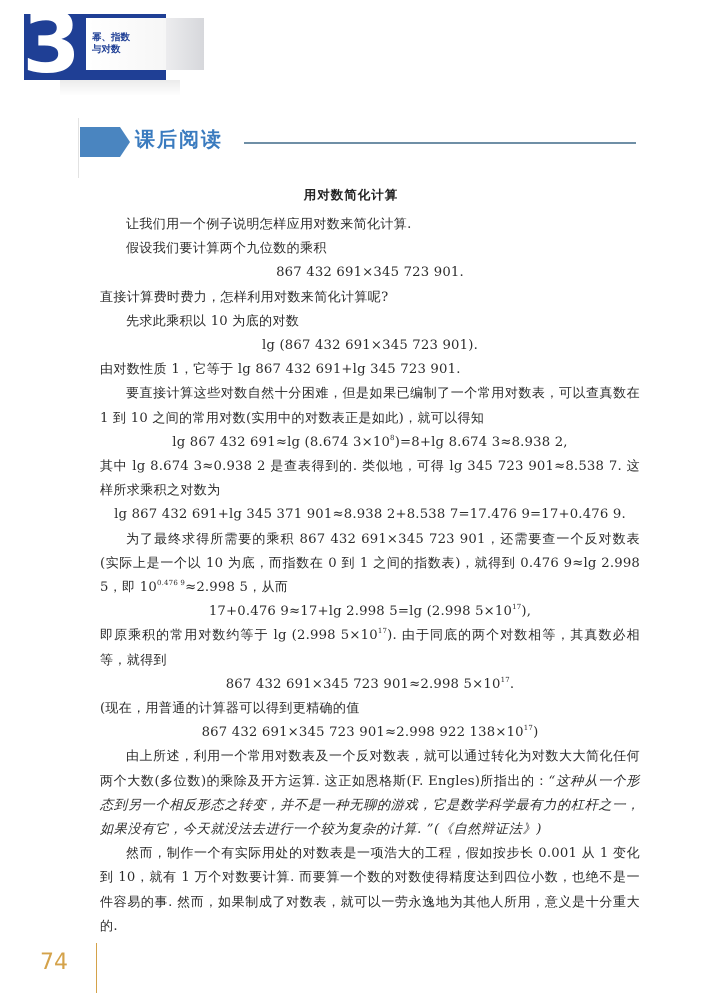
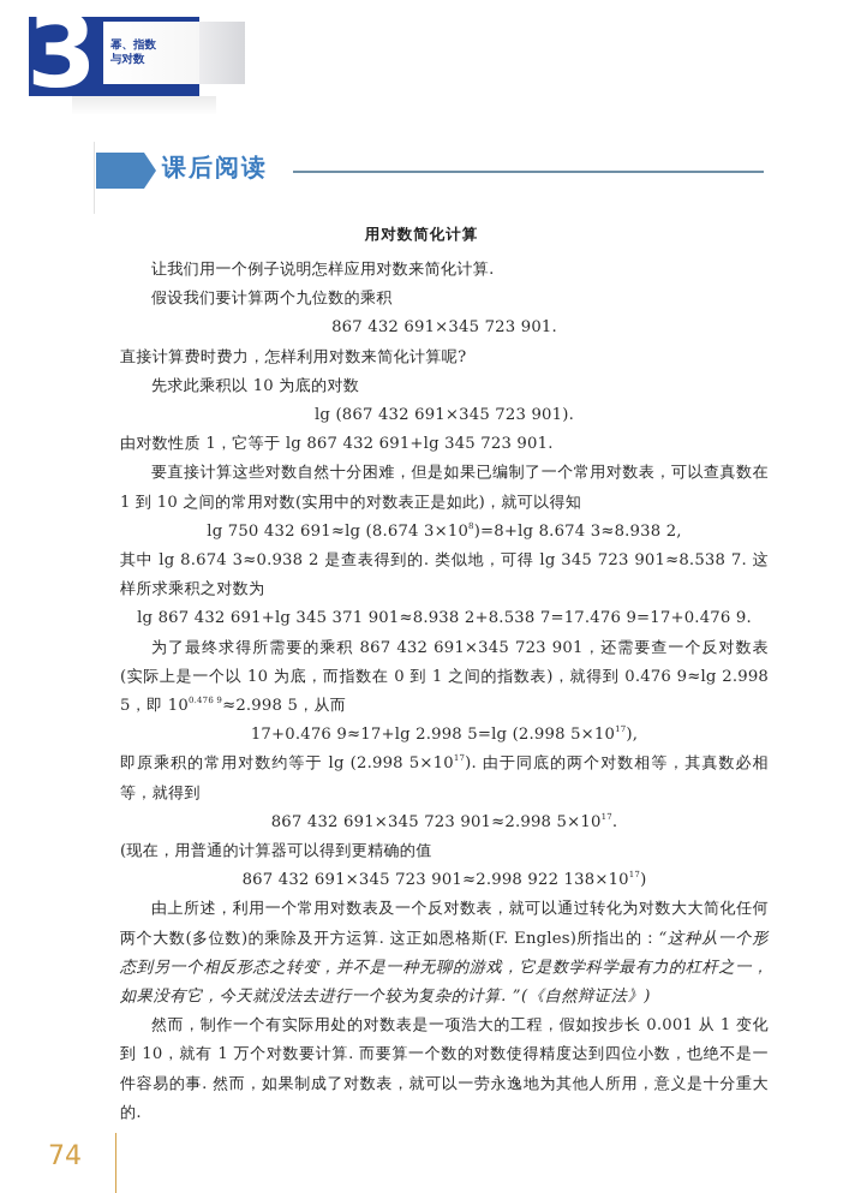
  3
  幂、指数
  与对数
  课后阅读
  用对数简化计算
  让我们用一个例子说明怎样应用对数来简化计算.
  假设我们要计算两个九位数的乘积
  867 432 691×345 723 901.
  直接计算费时费力，怎样利用对数来简化计算呢?
  先求此乘积以 10 为底的对数
  lg (867 432 691×345 723 901).
  由对数性质 1，它等于 lg 867 432 691+lg 345 723 901.
  要直接计算这些对数自然十分困难，但是如果已编制了一个常用对数表，可以查真数在 1 到 10 之间的常用对数(实用中的对数表正是如此)，就可以得知
- lg 867 432 691≈lg (8.674 3×108)=8+lg 8.674 3≈8.938 2,
+ lg 750 432 691≈lg (8.674 3×108)=8+lg 8.674 3≈8.938 2,
  其中 lg 8.674 3≈0.938 2 是查表得到的. 类似地，可得 lg 345 723 901≈8.538 7. 这样所求乘积之对数为
  lg 867 432 691+lg 345 371 901≈8.938 2+8.538 7=17.476 9=17+0.476 9.
  为了最终求得所需要的乘积 867 432 691×345 723 901，还需要查一个反对数表(实际上是一个以 10 为底，而指数在 0 到 1 之间的指数表)，就得到 0.476 9≈lg 2.998 5，即 100.476 9≈2.998 5，从而
  17+0.476 9≈17+lg 2.998 5=lg (2.998 5×1017),
  即原乘积的常用对数约等于 lg (2.998 5×1017). 由于同底的两个对数相等，其真数必相等，就得到
  867 432 691×345 723 901≈2.998 5×1017.
  (现在，用普通的计算器可以得到更精确的值
  867 432 691×345 723 901≈2.998 922 138×1017)
  由上所述，利用一个常用对数表及一个反对数表，就可以通过转化为对数大大简化任何两个大数(多位数)的乘除及开方运算. 这正如恩格斯(F. Engles)所指出的：“这种从一个形态到另一个相反形态之转变，并不是一种无聊的游戏，它是数学科学最有力的杠杆之一，如果没有它，今天就没法去进行一个较为复杂的计算. ”(《自然辩证法》)
  然而，制作一个有实际用处的对数表是一项浩大的工程，假如按步长 0.001 从 1 变化到 10，就有 1 万个对数要计算. 而要算一个数的对数使得精度达到四位小数，也绝不是一件容易的事. 然而，如果制成了对数表，就可以一劳永逸地为其他人所用，意义是十分重大的.
  74
